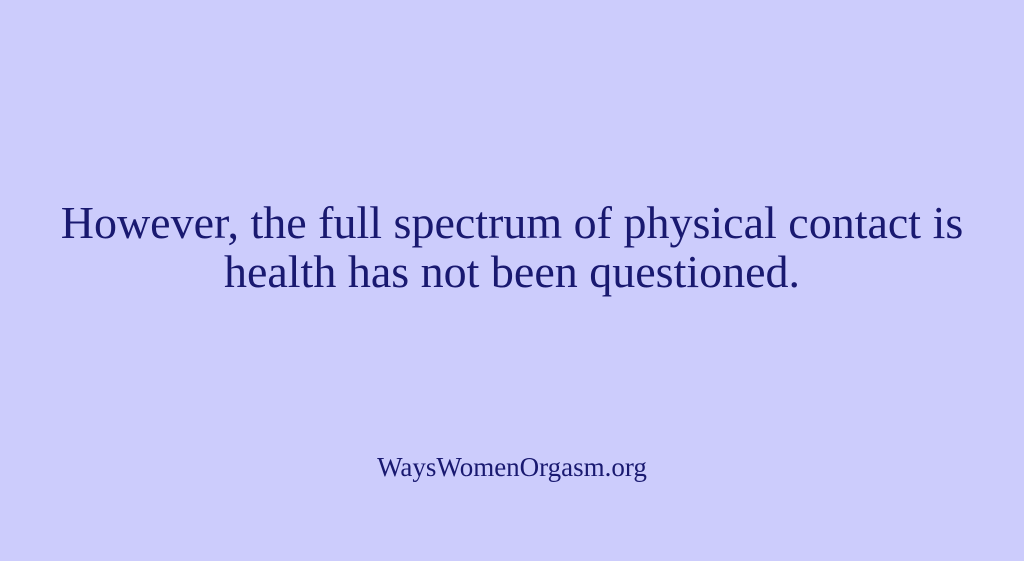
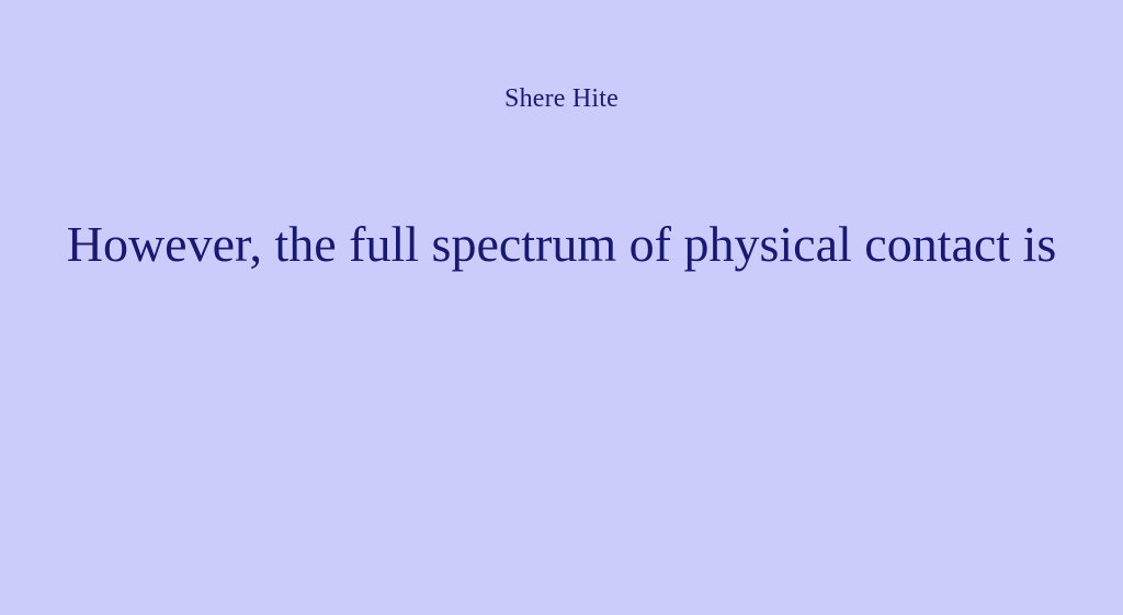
+ Shere Hite
  However, the full spectrum of physical contact is
- health has not been questioned.
- WaysWomenOrgasm.org
